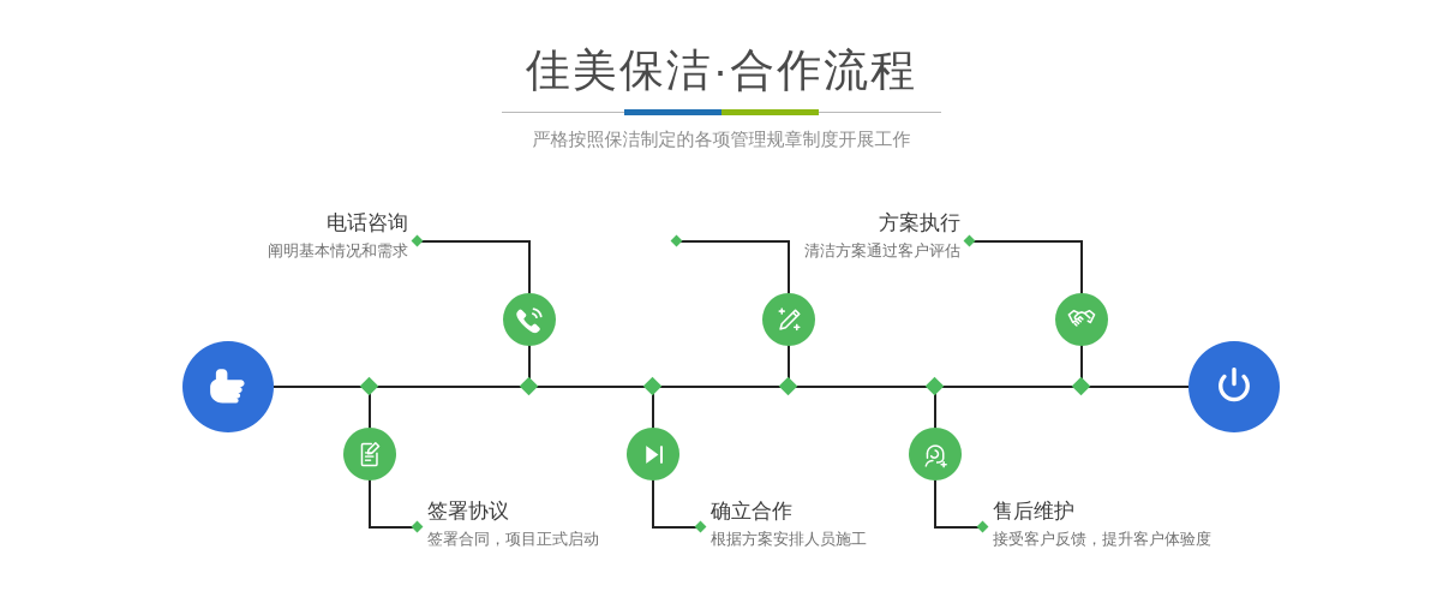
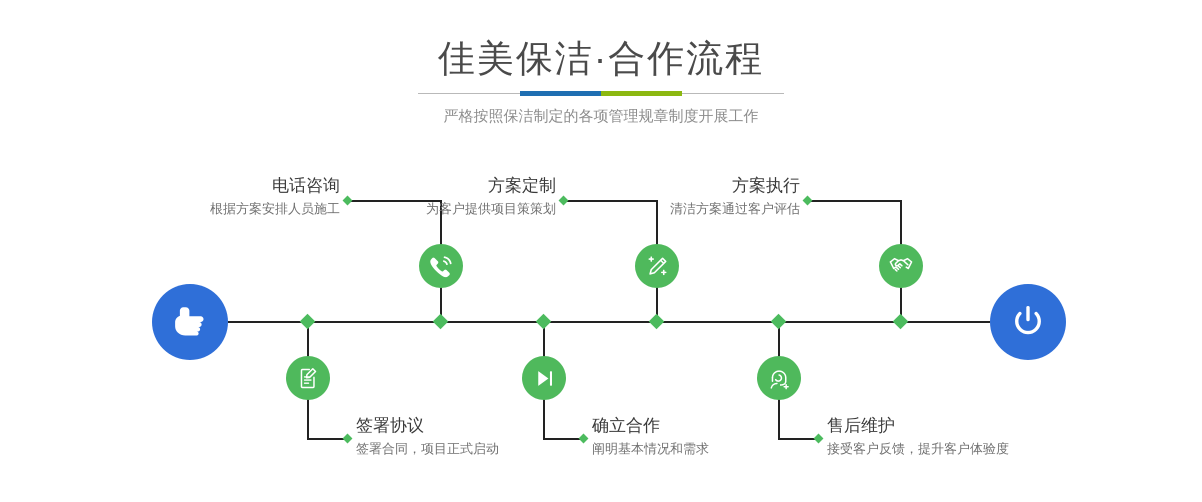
  佳美保洁·合作流程
  严格按照保洁制定的各项管理规章制度开展工作
  电话咨询
- 阐明基本情况和需求
+ 根据方案安排人员施工
+ 方案定制
+ 为客户提供项目策策划
  方案执行
  清洁方案通过客户评估
  签署协议
  签署合同，项目正式启动
  确立合作
- 根据方案安排人员施工
+ 阐明基本情况和需求
  售后维护
  接受客户反馈，提升客户体验度
